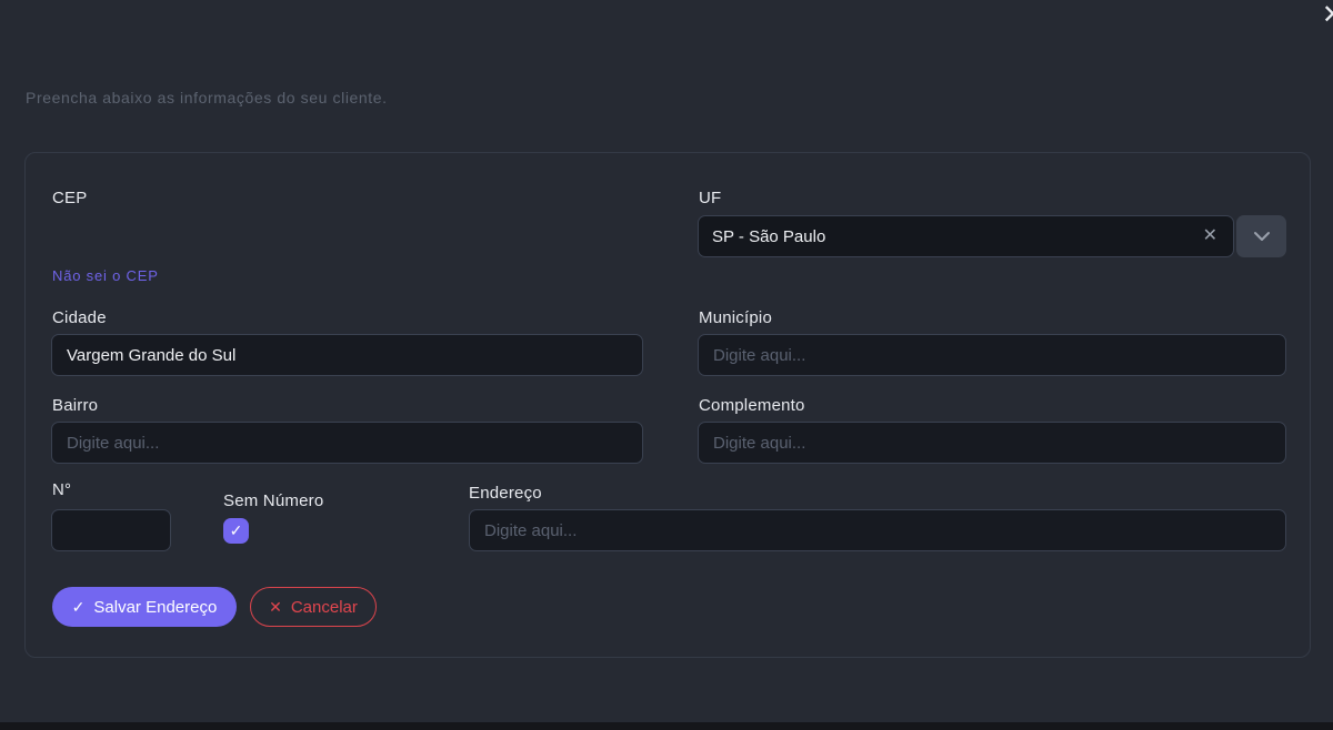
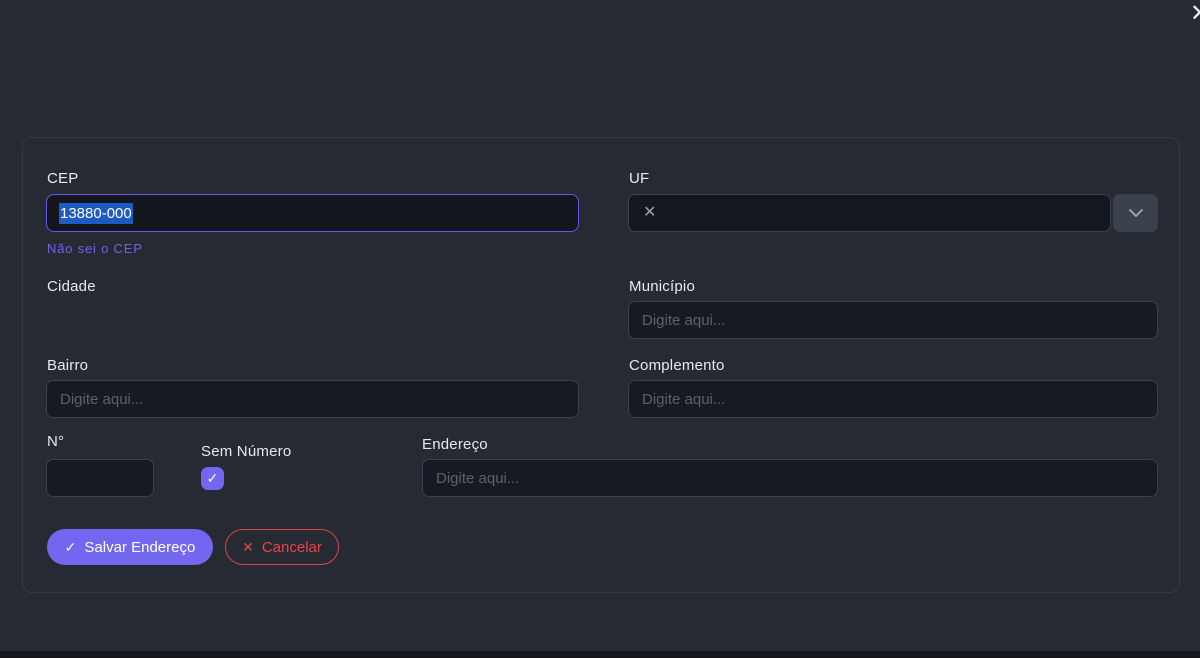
- Preencha abaixo as informações do seu cliente.
  CEP
+ 13880-000
  Não sei o CEP
  UF
- SP - São Paulo
  ✕
  Cidade
- Vargem Grande do Sul
  Município
  Digite aqui...
  Bairro
  Digite aqui...
  Complemento
  Digite aqui...
  N°
  Sem Número
  ✓
  Endereço
  Digite aqui...
  ✓
  Salvar Endereço
  ✕
  Cancelar
